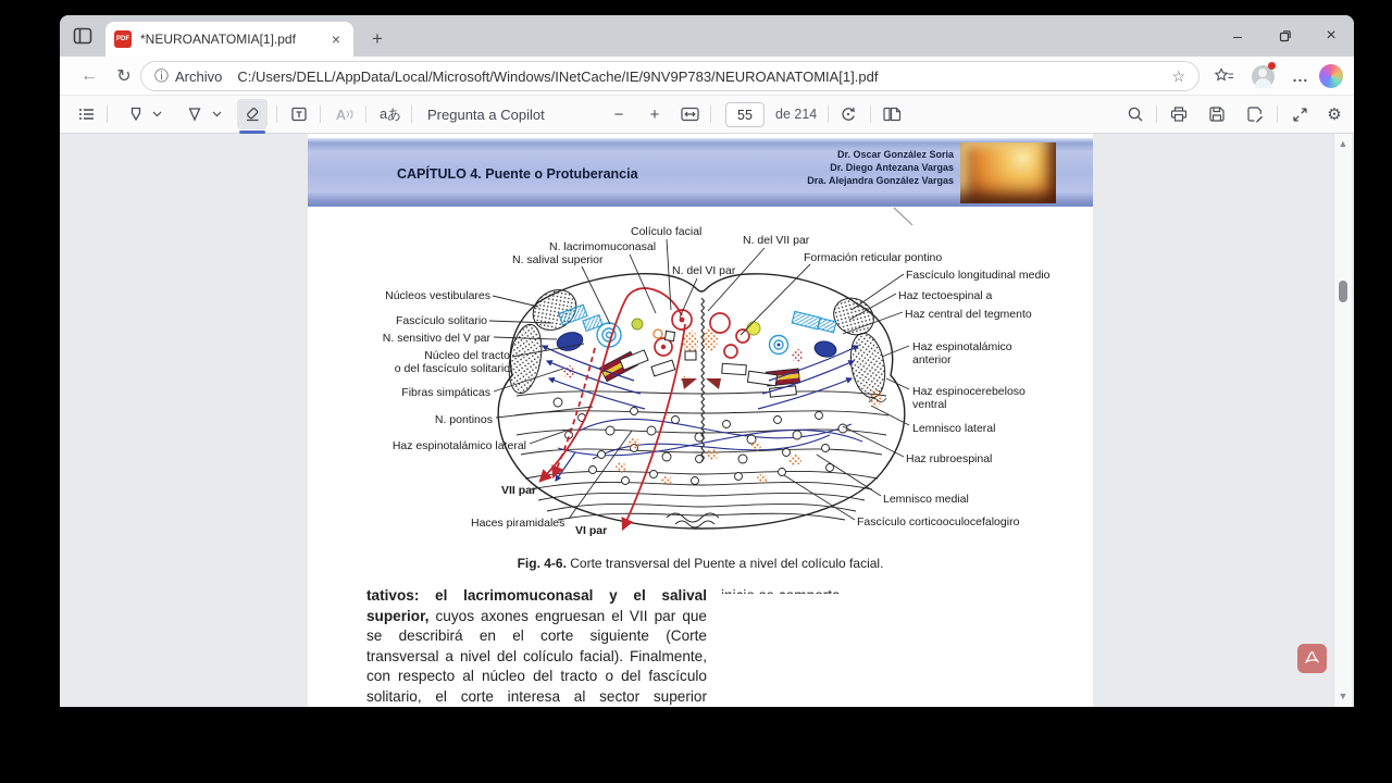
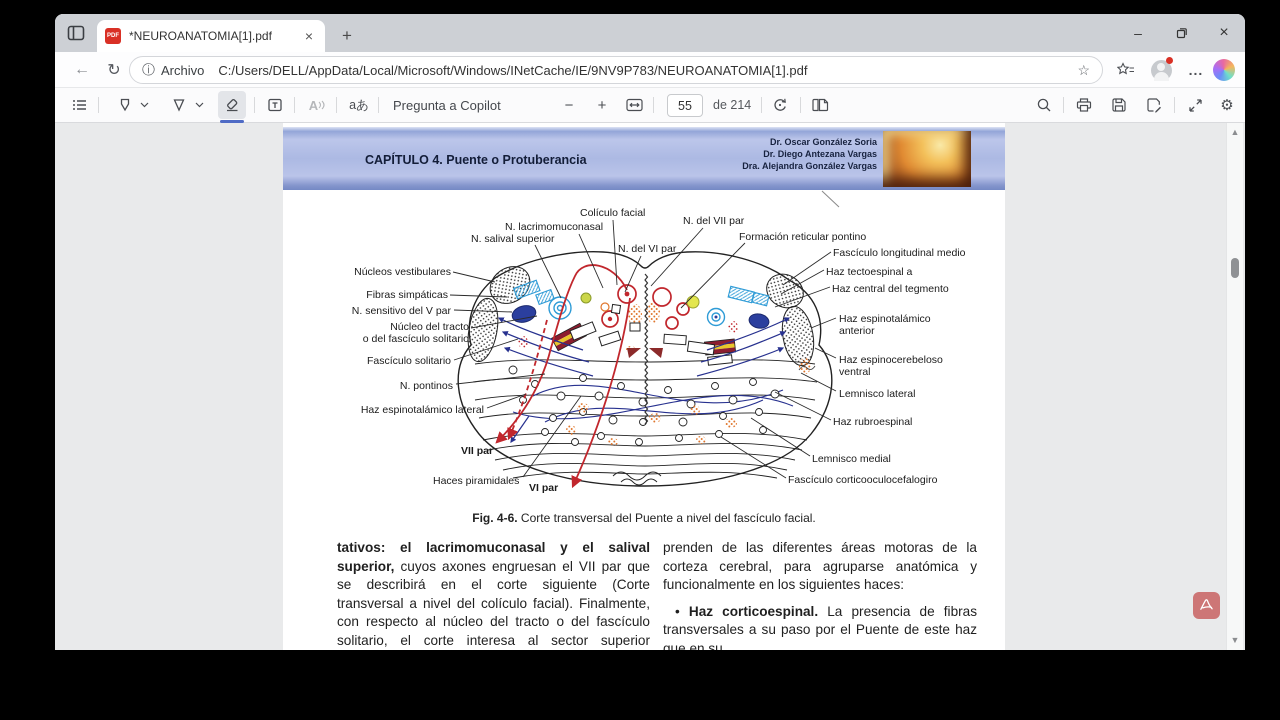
  *NEUROANATOMIA[1].pdf
  ×
  +
  –
  ×
  ←
  ↻
  ⓘ
  Archivo
  C:/Users/DELL/AppData/Local/Microsoft/Windows/INetCache/IE/9NV9P783/NEUROANATOMIA[1].pdf
  ☆
  ...
  A
  aあ
  Pregunta a Copilot
  −
  +
  55
  de 214
  ⚙
  CAPÍTULO 4. Puente o Protuberancia
  Dr. Oscar González Soria
  Dr. Diego Antezana Vargas
  Dra. Alejandra González Vargas
  Colículo facial
  N. lacrimomuconasal
  N. salival superior
  N. del VI par
  N. del VII par
  Formación reticular pontino
  Núcleos vestibulares
- Fascículo solitario
+ Fibras simpáticas
  N. sensitivo del V par
  Núcleo del tracto
  o del fascículo solitario
- Fibras simpáticas
+ Fascículo solitario
  N. pontinos
  Haz espinotalámico lateral
  Fascículo longitudinal medio
  Haz tectoespinal a
  Haz central del tegmento
  Haz espinotalámico
  anterior
  Haz espinocerebeloso
  ventral
  Lemnisco lateral
  Haz rubroespinal
  Lemnisco medial
  Fascículo corticooculocefalogiro
  VII par
  Haces piramidales
  VI par
- Fig. 4-6. Corte transversal del Puente a nivel del colículo facial.
+ Fig. 4-6. Corte transversal del Puente a nivel del fascículo facial.
  tativos: el lacrimomuconasal y el salival superior, cuyos axones engruesan el VII par que se describirá en el corte siguiente (Corte transversal a nivel del colículo facial). Finalmente, con respecto al núcleo del tracto o del fascículo solitario, el corte interesa al sector superior
+ prenden de las diferentes áreas motoras de la corteza cerebral, para agruparse anatómica y funcionalmente en los siguientes haces:
+ • Haz corticoespinal. La presencia de fibras transversales a su paso por el Puente de este haz que en su
  ▲
  ▼
